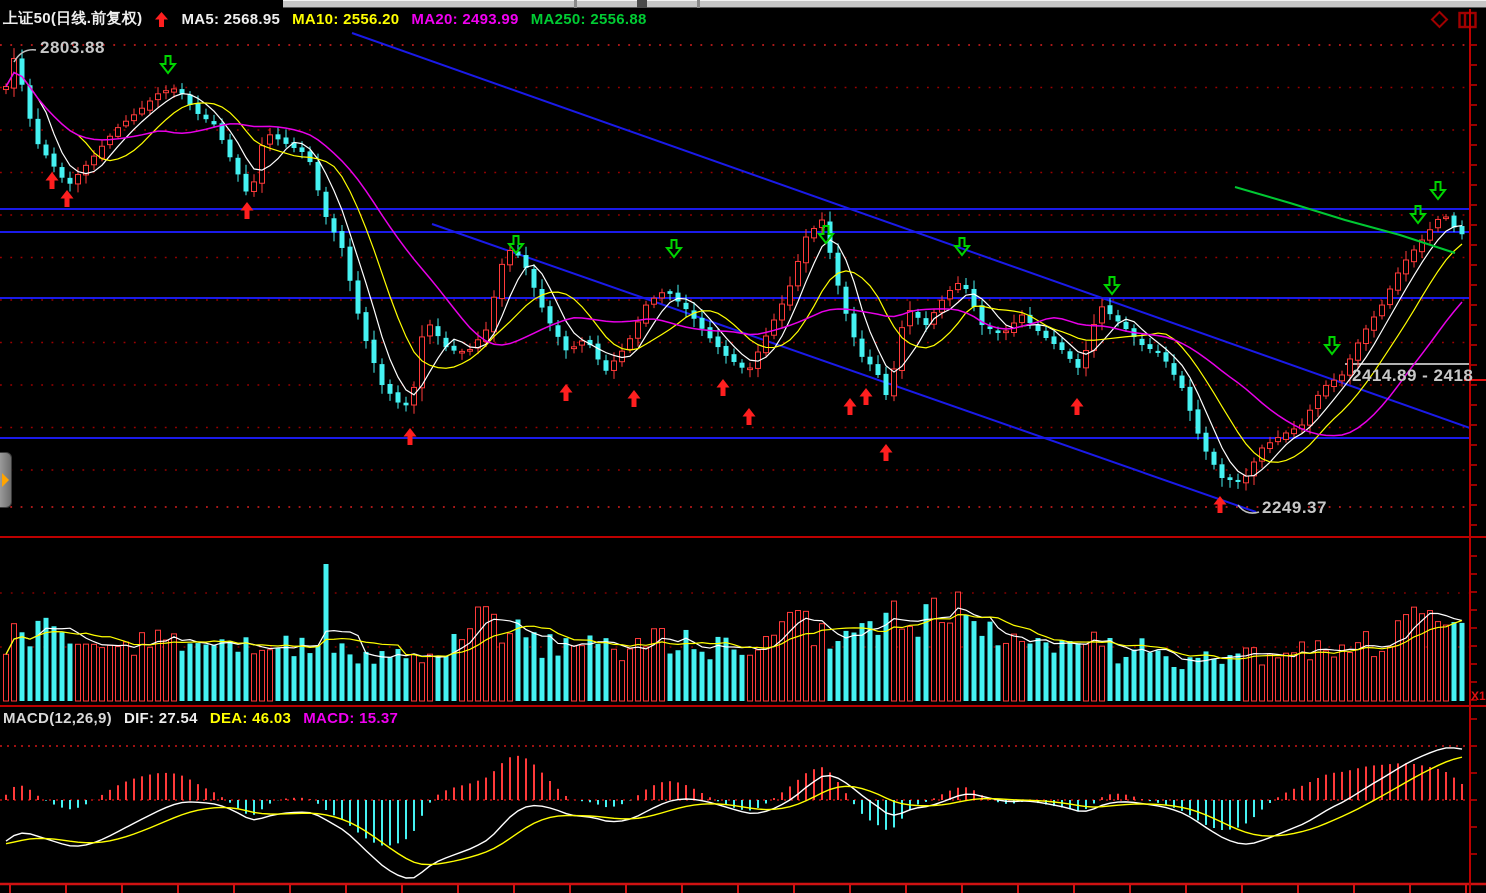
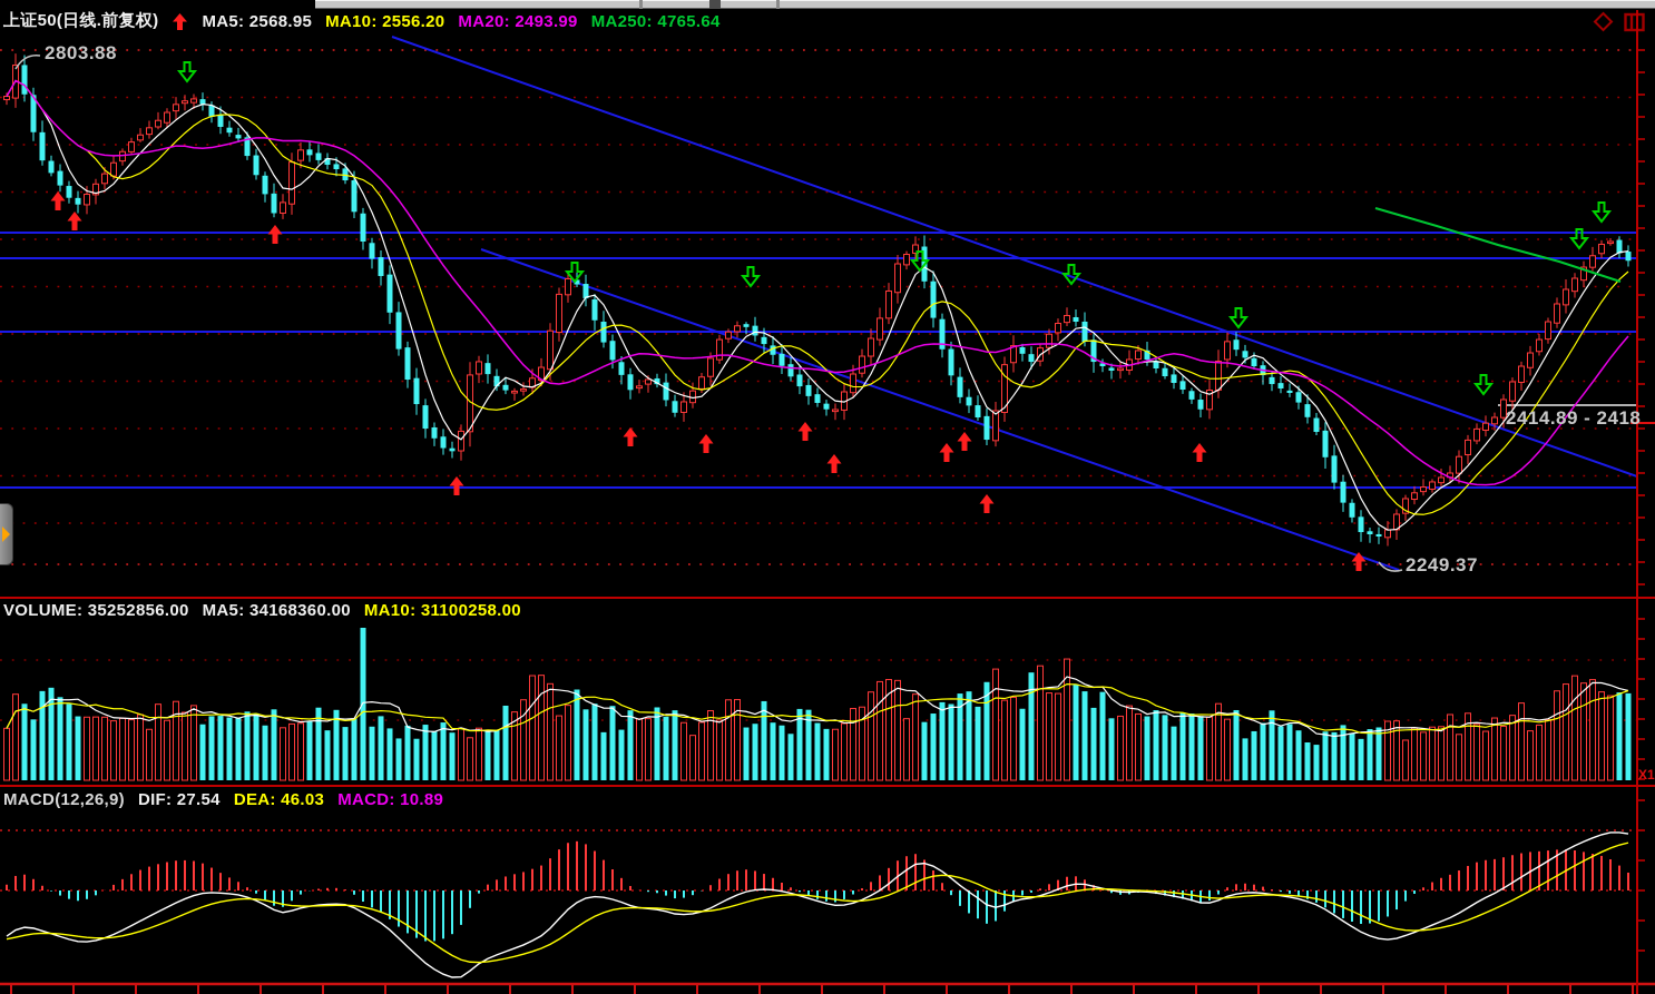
  上证50(日线.前复权)
  MA5: 2568.95
  MA10: 2556.20
  MA20: 2493.99
- MA250: 2556.88
+ MA250: 4765.64
+ VOLUME: 35252856.00
+ MA5: 34168360.00
+ MA10: 31100258.00
  MACD(12,26,9)
  DIF: 27.54
  DEA: 46.03
- MACD: 15.37
+ MACD: 10.89
  2803.88
  2249.37
  2414.89 - 2418
  X1
